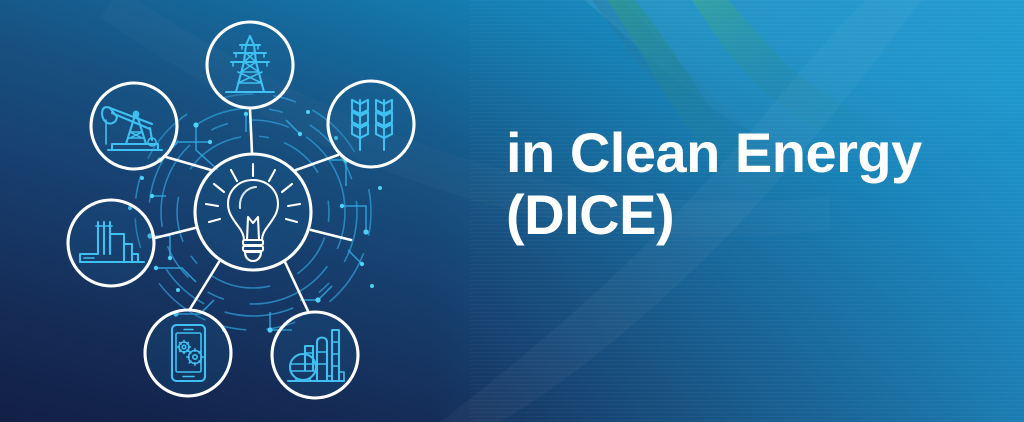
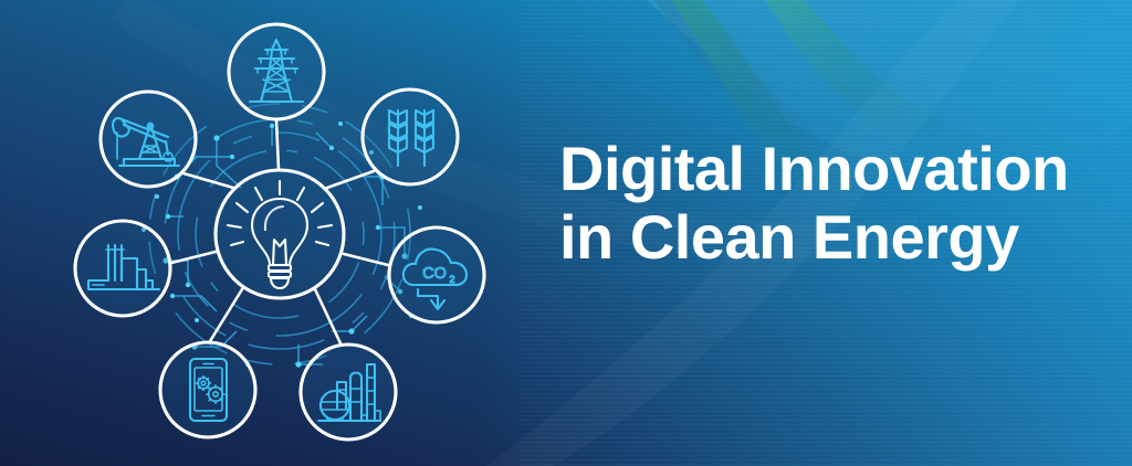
+ CO
+ 2
+ Digital Innovation
  in Clean Energy
- (DICE)
